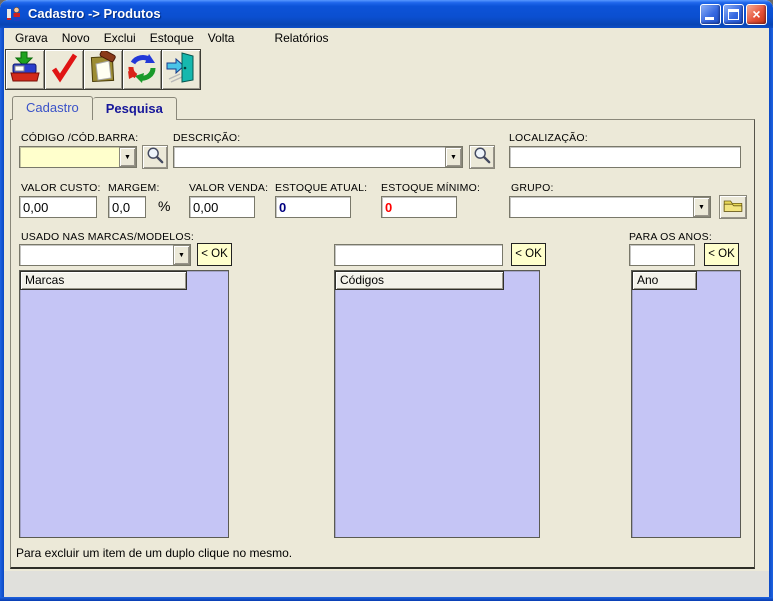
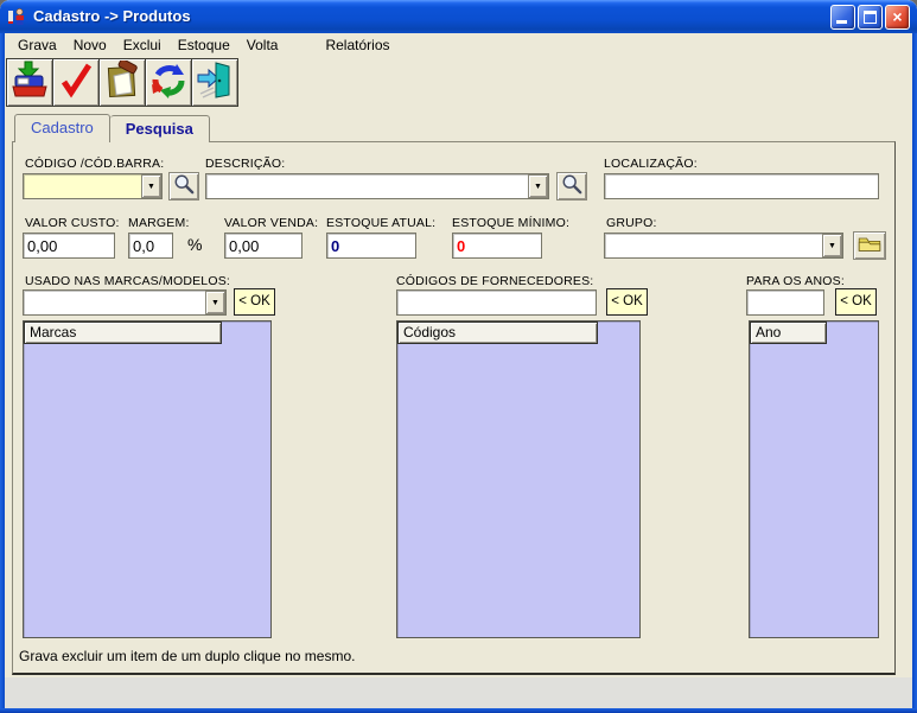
  Cadastro -> Produtos
  ×
  Grava
  Novo
  Exclui
  Estoque
  Volta
  Relatórios
  Cadastro
  Pesquisa
  CÓDIGO /CÓD.BARRA:
  DESCRIÇÃO:
  LOCALIZAÇÃO:
  VALOR CUSTO:
  0,00
  MARGEM:
  0,0
  %
  VALOR VENDA:
  0,00
  ESTOQUE ATUAL:
  0
  ESTOQUE MÍNIMO:
  0
  GRUPO:
  USADO NAS MARCAS/MODELOS:
  < OK
+ CÓDIGOS DE FORNECEDORES:
  < OK
  PARA OS ANOS:
  < OK
  Marcas
  Códigos
  Ano
- Para excluir um item de um duplo clique no mesmo.
+ Grava excluir um item de um duplo clique no mesmo.
